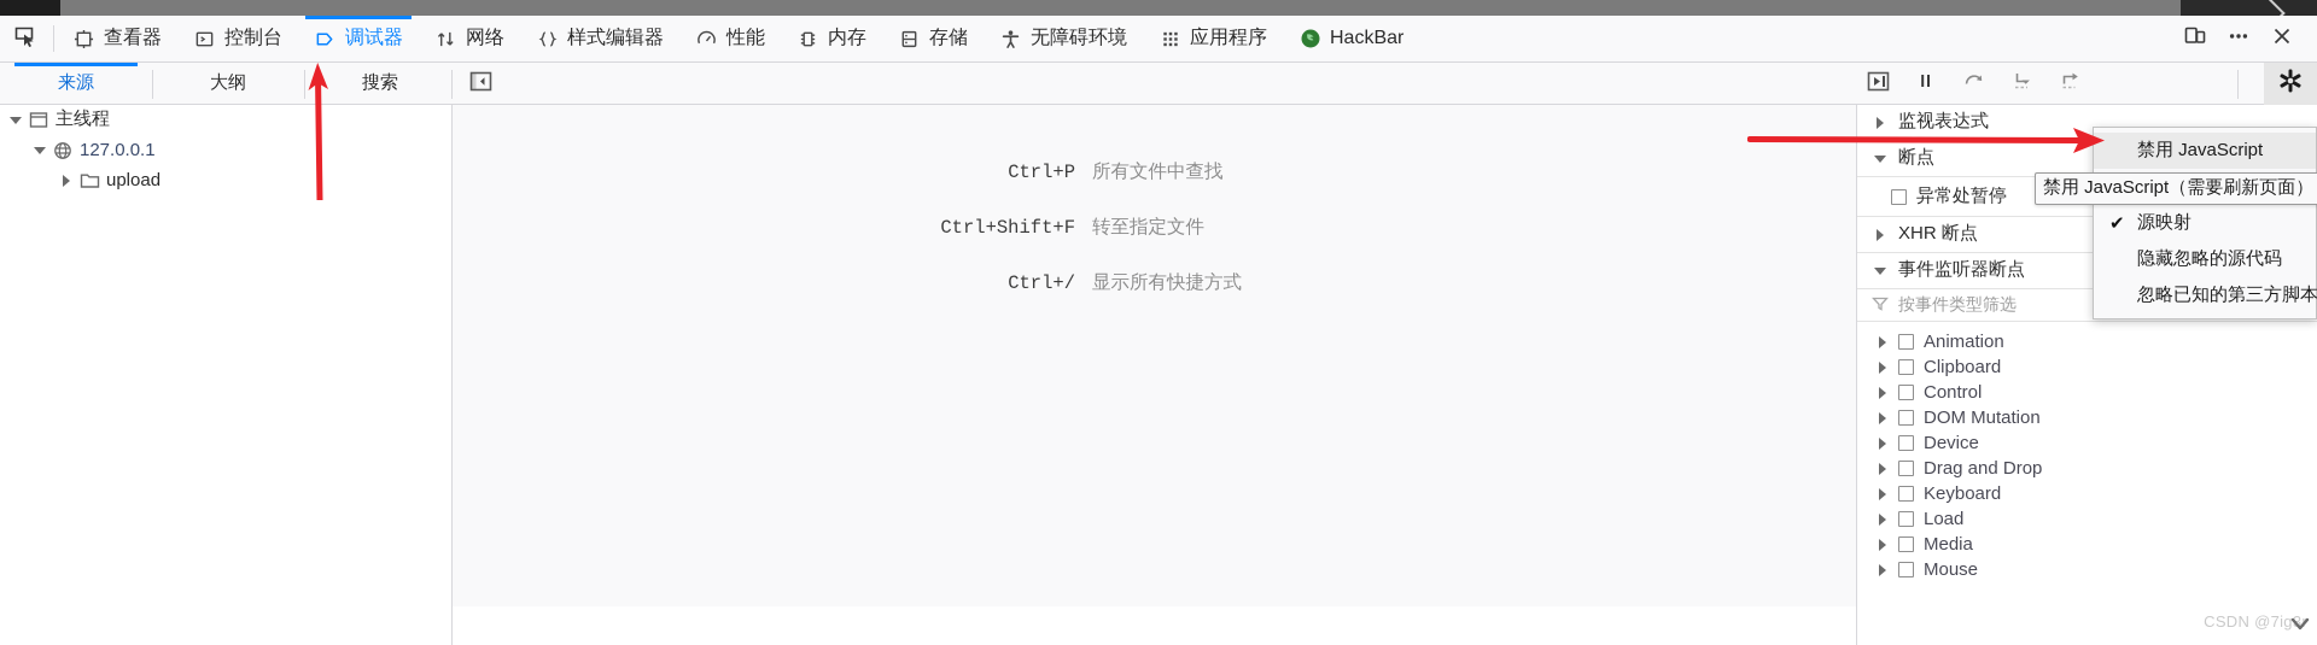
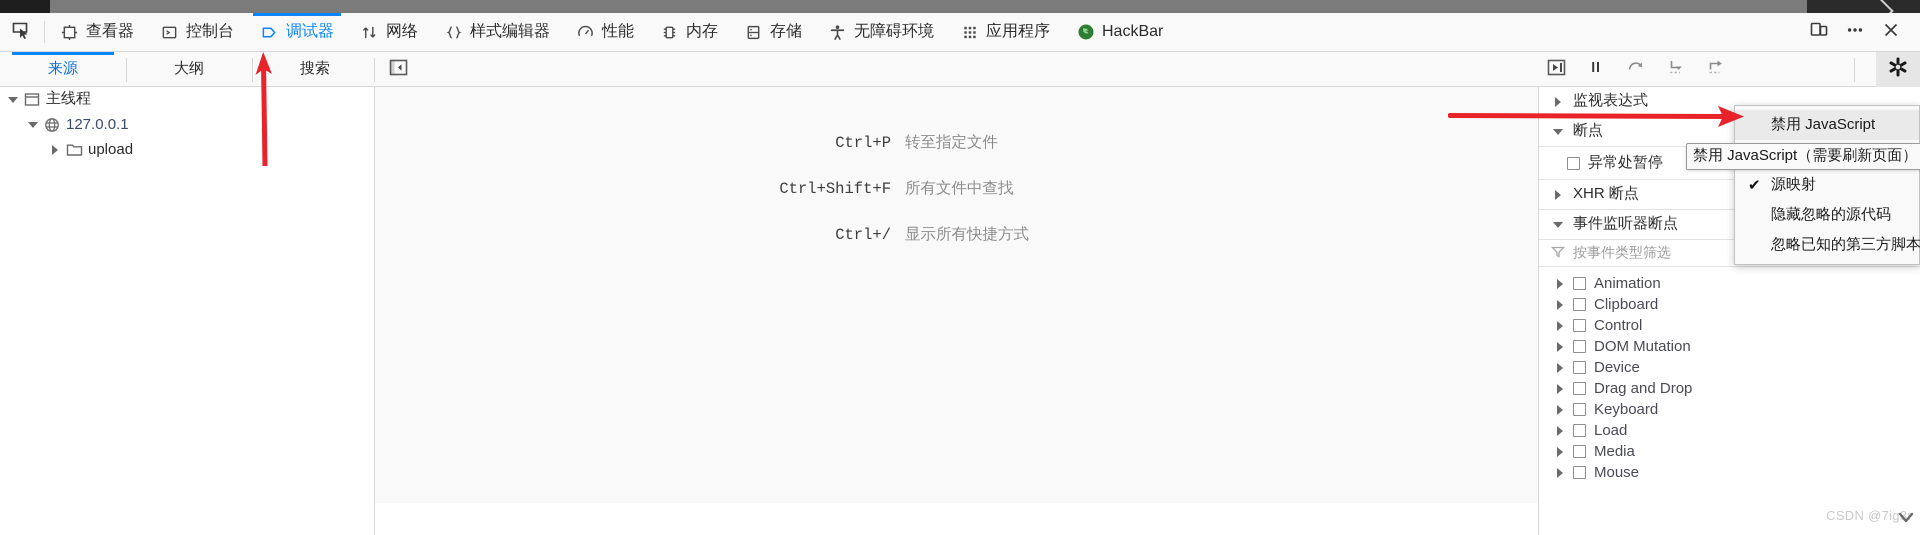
  查看器
  控制台
  调试器
  网络
  样式编辑器
  性能
  内存
  存储
  无障碍环境
  应用程序
  HackBar
  来源
  大纲
  搜索
  主线程
  127.0.0.1
  upload
  Ctrl+P
- 所有文件中查找
+ 转至指定文件
  Ctrl+Shift+F
- 转至指定文件
+ 所有文件中查找
  Ctrl+/
  显示所有快捷方式
  监视表达式
  断点
  异常处暂停
  XHR 断点
  事件监听器断点
  按事件类型筛选
  Animation
  Clipboard
  Control
  DOM Mutation
  Device
  Drag and Drop
  Keyboard
  Load
  Media
  Mouse
  禁用 JavaScript
  ✔
  源映射
  隐藏忽略的源代码
  忽略已知的第三方脚本
  禁用 JavaScript（需要刷新页面）
  CSDN @7ig3
